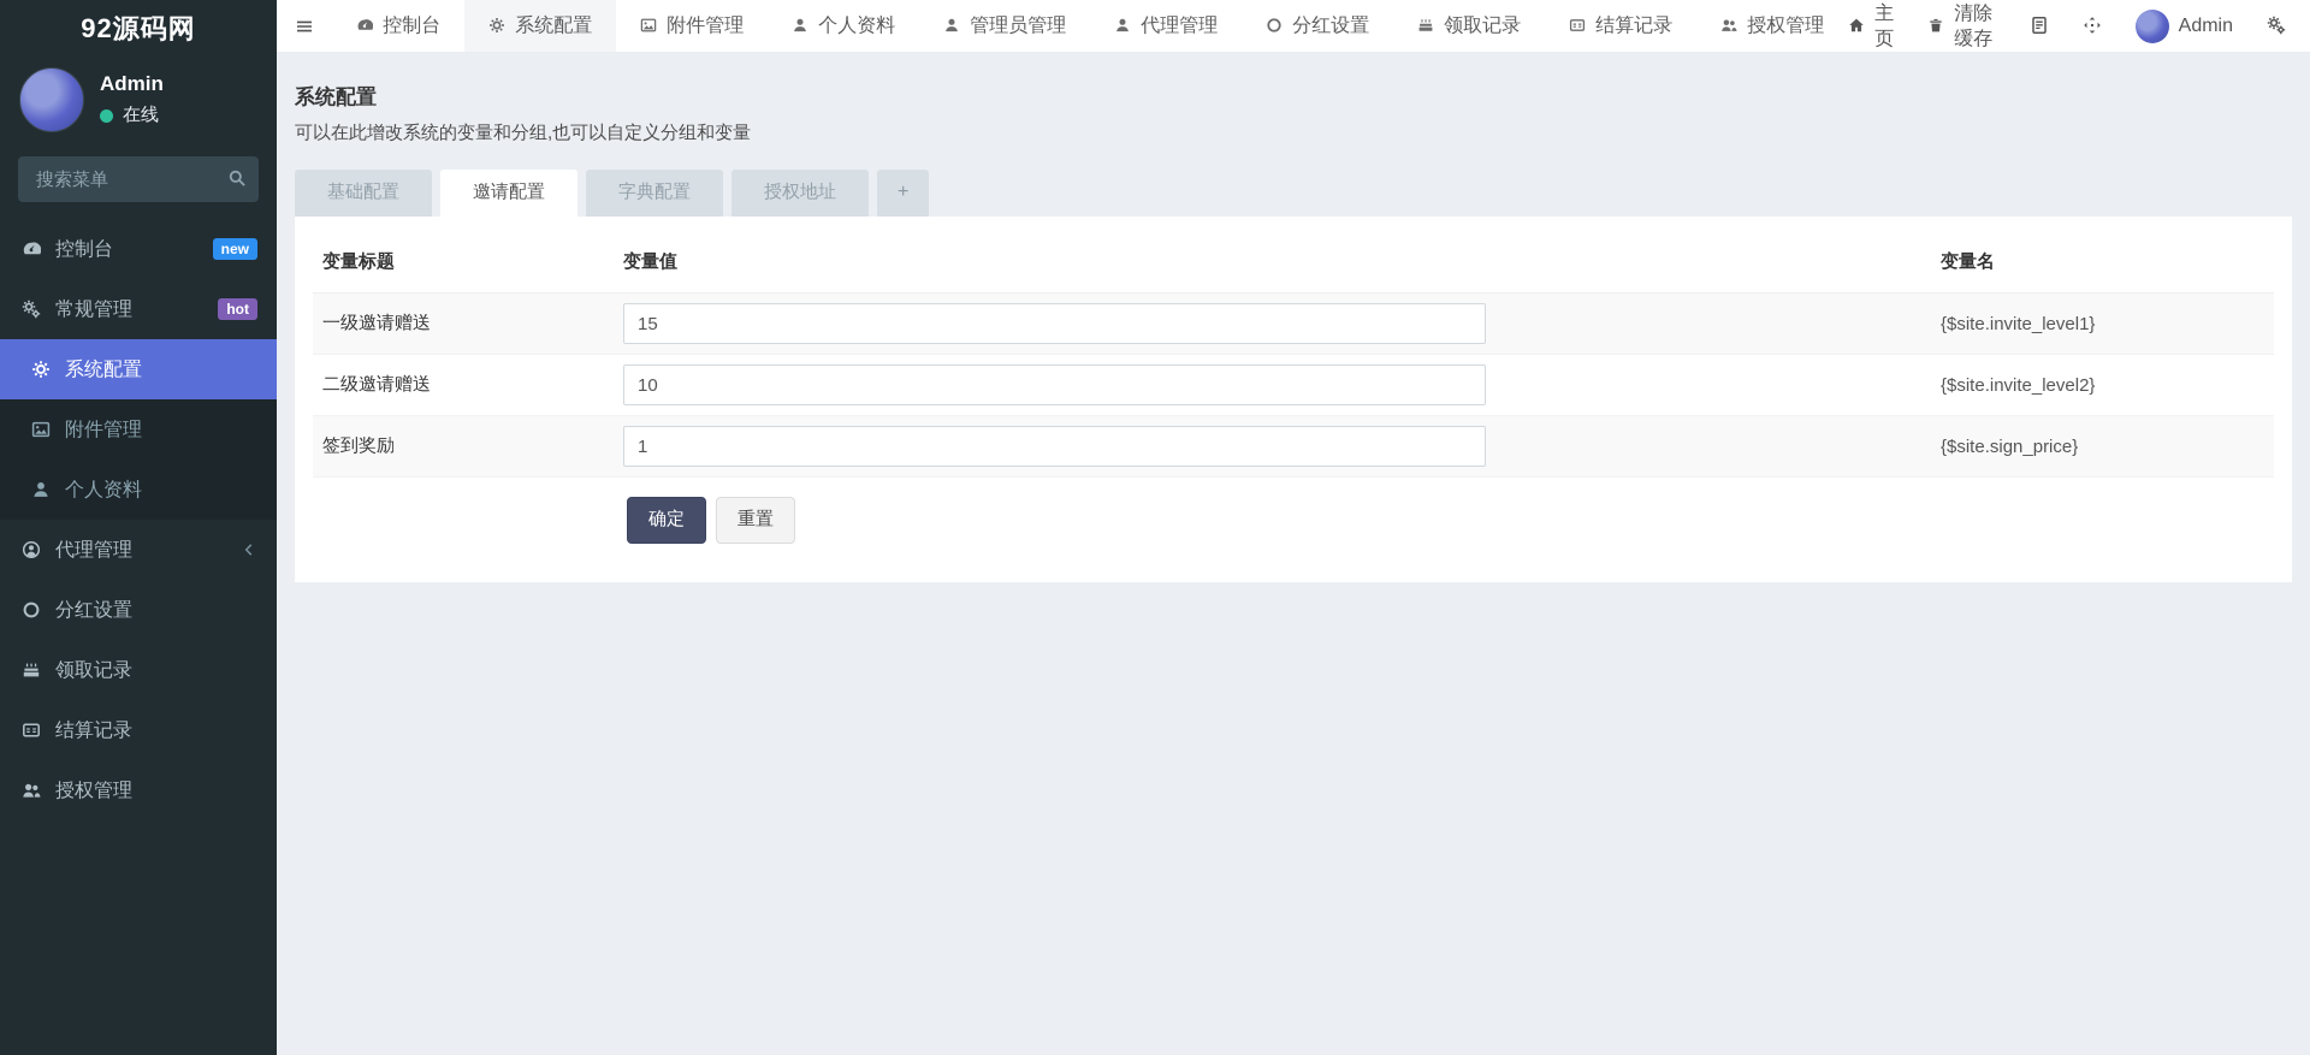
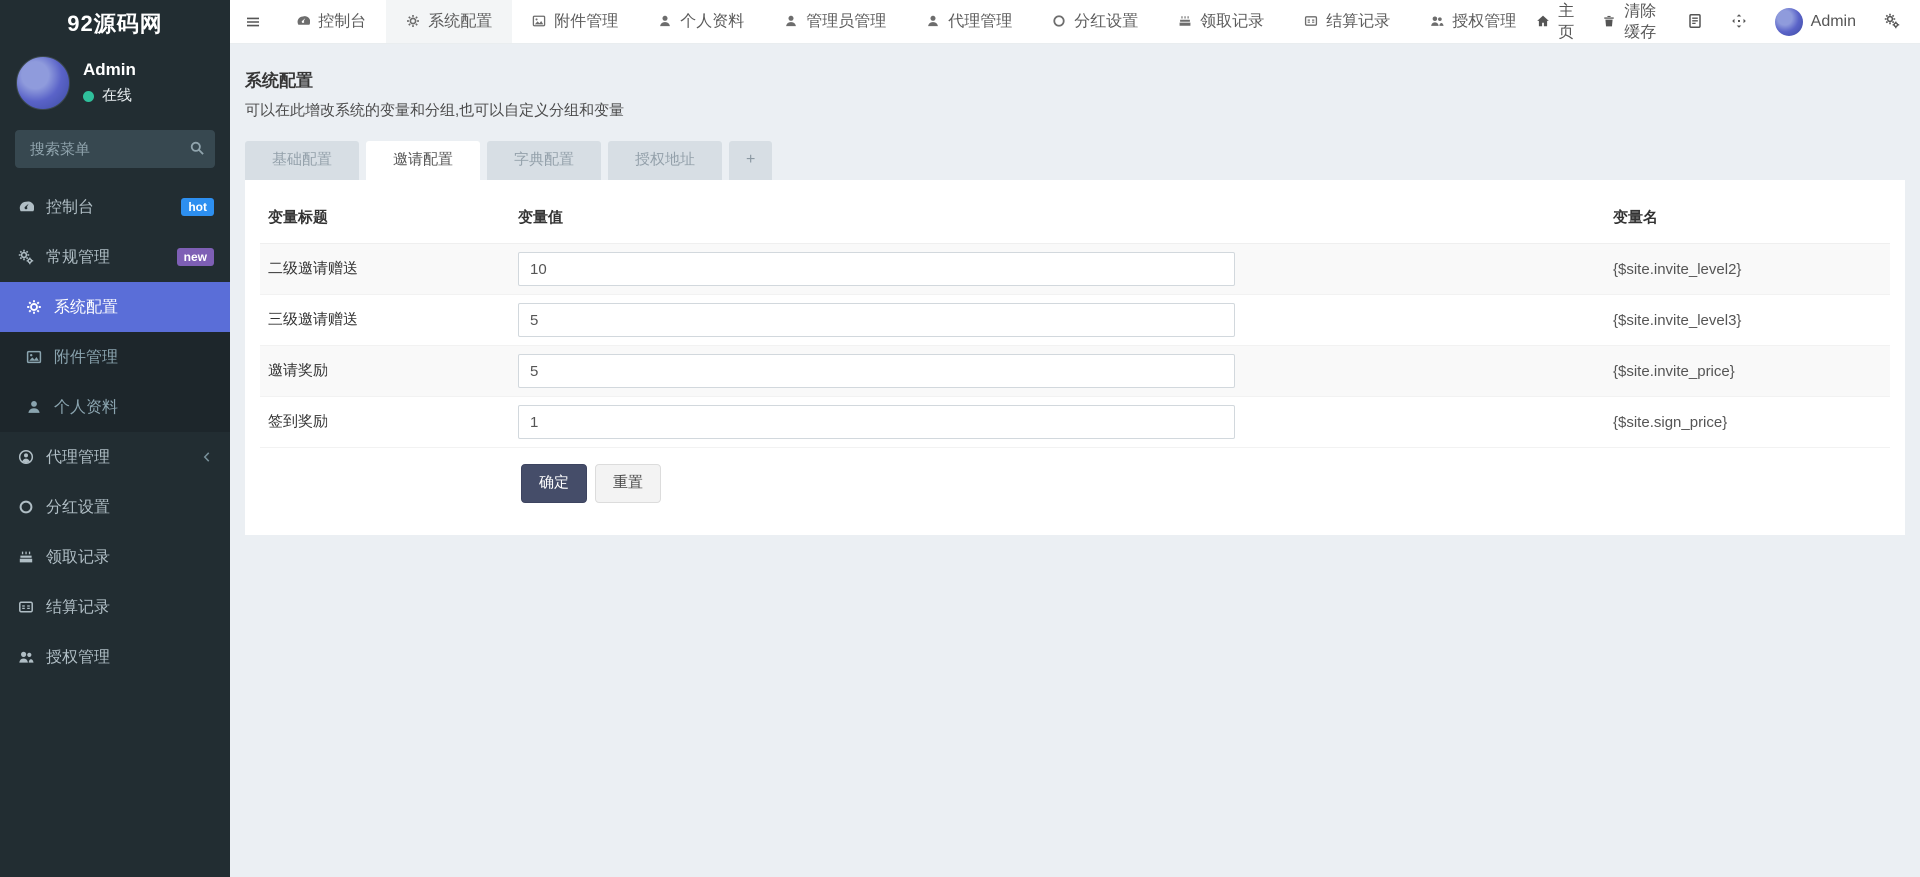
  92源码网
  Admin
  在线
  搜索菜单
  控制台
- new
+ hot
  常规管理
- hot
+ new
  系统配置
  附件管理
  个人资料
  代理管理
  分红设置
  领取记录
  结算记录
  授权管理
  控制台
  系统配置
  附件管理
  个人资料
  管理员管理
  代理管理
  分红设置
  领取记录
  结算记录
  授权管理
  主页
  清除缓存
  Admin
  系统配置
  可以在此增改系统的变量和分组,也可以自定义分组和变量
  基础配置
  邀请配置
  字典配置
  授权地址
  +
  变量标题	变量值	变量名
- 一级邀请赠送	15	{$site.invite_level1}
  二级邀请赠送	10	{$site.invite_level2}
+ 三级邀请赠送	5	{$site.invite_level3}
+ 邀请奖励	5	{$site.invite_price}
  签到奖励	1	{$site.sign_price}
  确定
  重置
